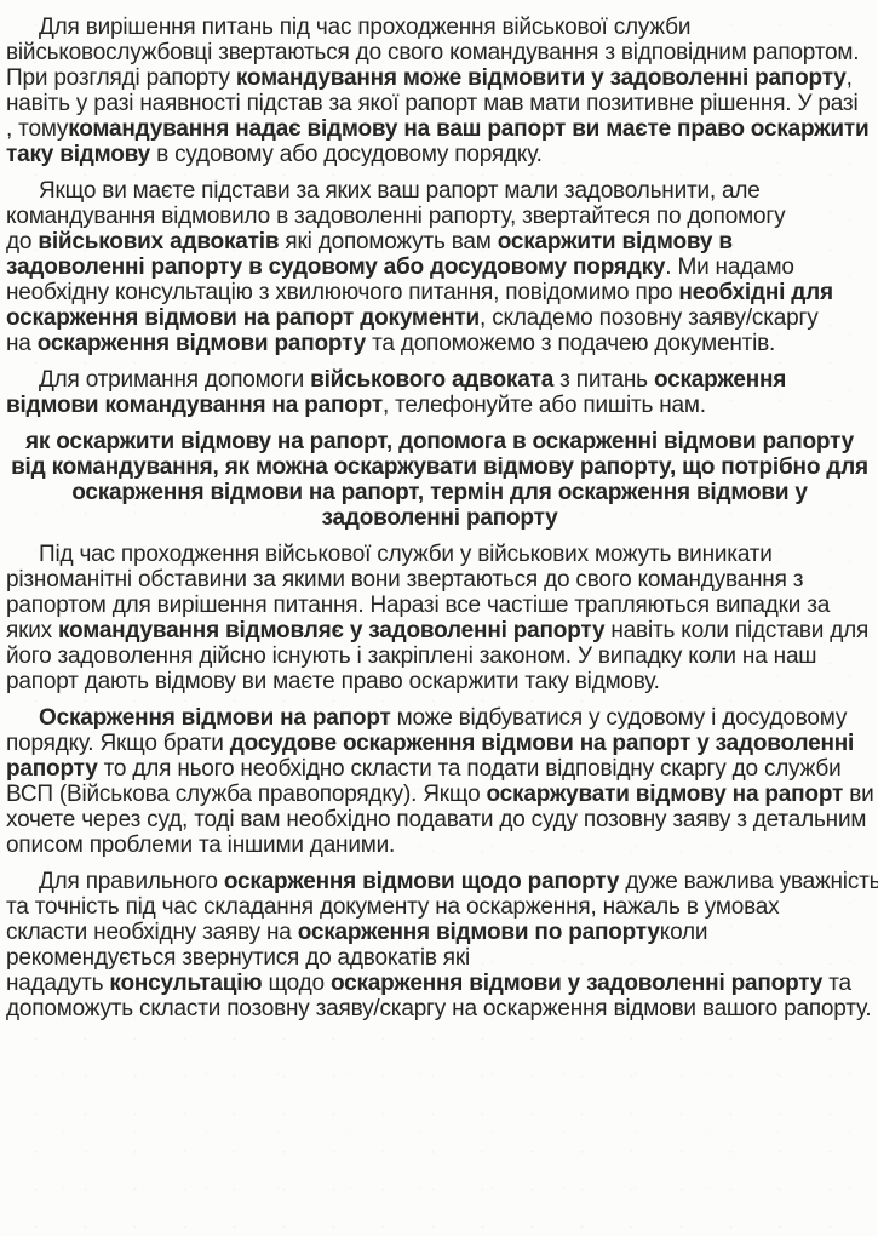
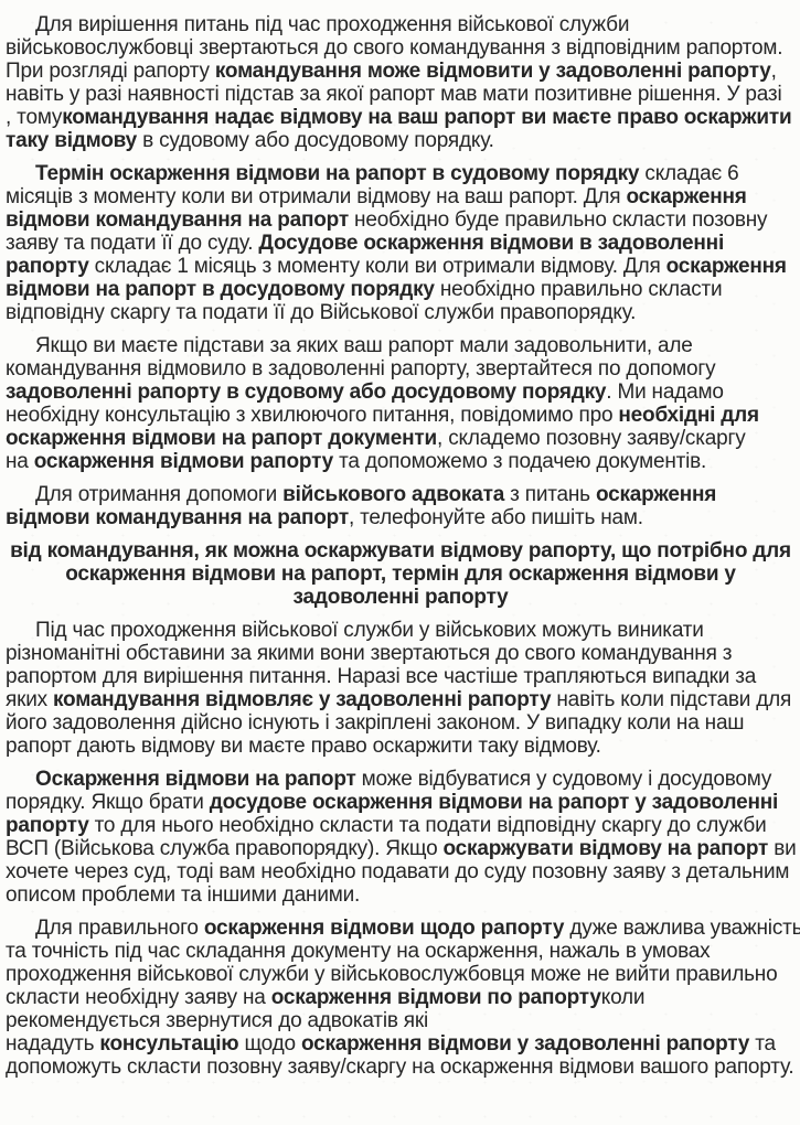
  Для вирішення питань під час проходження військової служби
  військовослужбовці звертаються до свого командування з відповідним рапортом.
  При розгляді рапорту командування може відмовити у задоволенні рапорту,
  навіть у разі наявності підстав за якої рапорт мав мати позитивне рішення. У разі
  , томукомандування надає відмову на ваш рапорт ви маєте право оскаржити
  таку відмову в судовому або досудовому порядку.
+ Термін оскарження відмови на рапорт в судовому порядку складає 6
+ місяців з моменту коли ви отримали відмову на ваш рапорт. Для оскарження
+ відмови командування на рапорт необхідно буде правильно скласти позовну
+ заяву та подати її до суду. Досудове оскарження відмови в задоволенні
+ рапорту складає 1 місяць з моменту коли ви отримали відмову. Для оскарження
+ відмови на рапорт в досудовому порядку необхідно правильно скласти
+ відповідну скаргу та подати її до Військової служби правопорядку.
  Якщо ви маєте підстави за яких ваш рапорт мали задовольнити, але
  командування відмовило в задоволенні рапорту, звертайтеся по допомогу
- до військових адвокатів які допоможуть вам оскаржити відмову в
  задоволенні рапорту в судовому або досудовому порядку. Ми надамо
  необхідну консультацію з хвилюючого питання, повідомимо про необхідні для
  оскарження відмови на рапорт документи, складемо позовну заяву/скаргу
  на оскарження відмови рапорту та допоможемо з подачею документів.
  Для отримання допомоги військового адвоката з питань оскарження
  відмови командування на рапорт, телефонуйте або пишіть нам.
- як оскаржити відмову на рапорт, допомога в оскарженні відмови рапорту
  від командування, як можна оскаржувати відмову рапорту, що потрібно для
  оскарження відмови на рапорт, термін для оскарження відмови у
  задоволенні рапорту
  Під час проходження військової служби у військових можуть виникати
  різноманітні обставини за якими вони звертаються до свого командування з
  рапортом для вирішення питання. Наразі все частіше трапляються випадки за
  яких командування відмовляє у задоволенні рапорту навіть коли підстави для
  його задоволення дійсно існують і закріплені законом. У випадку коли на наш
  рапорт дають відмову ви маєте право оскаржити таку відмову.
  Оскарження відмови на рапорт може відбуватися у судовому і досудовому
  порядку. Якщо брати досудове оскарження відмови на рапорт у задоволенні
  рапорту то для нього необхідно скласти та подати відповідну скаргу до служби
  ВСП (Військова служба правопорядку). Якщо оскаржувати відмову на рапорт ви
  хочете через суд, тоді вам необхідно подавати до суду позовну заяву з детальним
  описом проблеми та іншими даними.
  Для правильного оскарження відмови щодо рапорту дуже важлива уважність
  та точність під час складання документу на оскарження, нажаль в умовах
+ проходження військової служби у військовослужбовця може не вийти правильно
  скласти необхідну заяву на оскарження відмови по рапортуколи
  рекомендується звернутися до адвокатів які
  нададуть консультацію щодо оскарження відмови у задоволенні рапорту та
  допоможуть скласти позовну заяву/скаргу на оскарження відмови вашого рапорту.
